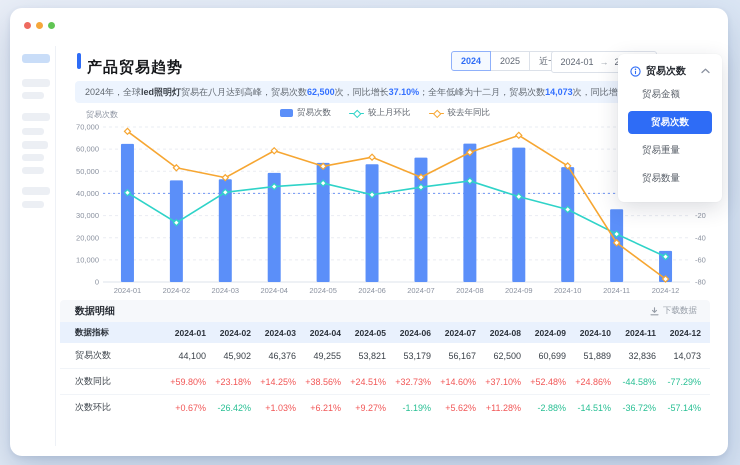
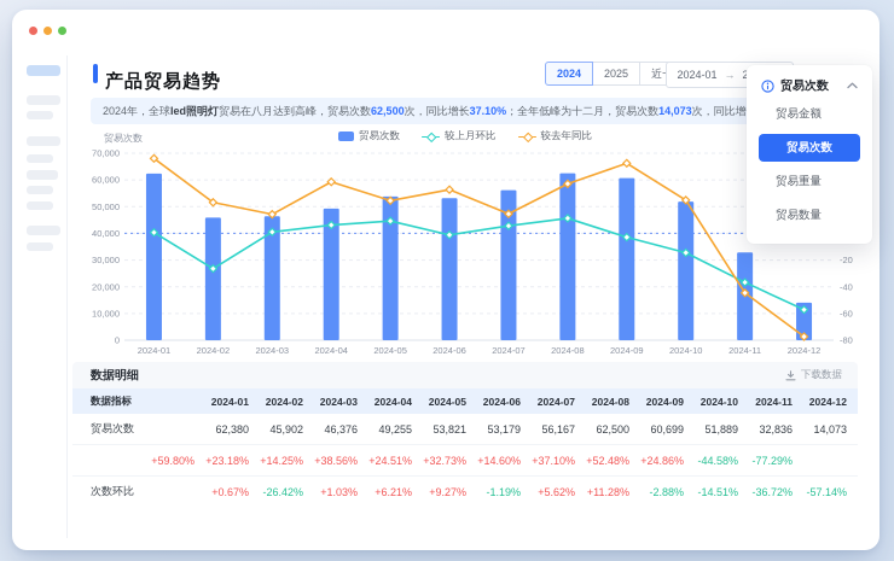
  产品贸易趋势
  2024
  2025
  2024-01
  →
  2024年，全球led照明灯贸易在八月达到高峰，贸易次数62,500次，同比增长37.10%；全年低峰为十二月，贸易次数14,073次，同比增
  贸易次数
  贸易次数
  较上月环比
  较去年同比
  0
  10,000
  20,000
  30,000
  40,000
  50,000
  60,000
  70,000
  -20
  -40
  -60
  -80
  2024-01
  2024-02
  2024-03
  2024-04
  2024-05
  2024-06
  2024-07
  2024-08
  2024-09
  2024-10
  2024-11
  2024-12
  贸易次数
  贸易金额
  贸易次数
  贸易重量
  贸易数量
  数据明细
  下载数据
  数据指标
  2024-01
  2024-02
  2024-03
  2024-04
  2024-05
  2024-06
  2024-07
  2024-08
  2024-09
  2024-10
  2024-11
  2024-12
  贸易次数
- 44,100
+ 62,380
  45,902
  46,376
  49,255
  53,821
  53,179
  56,167
  62,500
  60,699
  51,889
  32,836
  14,073
- 次数同比
  +59.80%
  +23.18%
  +14.25%
  +38.56%
  +24.51%
  +32.73%
  +14.60%
  +37.10%
  +52.48%
  +24.86%
  -44.58%
  -77.29%
  次数环比
  +0.67%
  -26.42%
  +1.03%
  +6.21%
  +9.27%
  -1.19%
  +5.62%
  +11.28%
  -2.88%
  -14.51%
  -36.72%
  -57.14%
